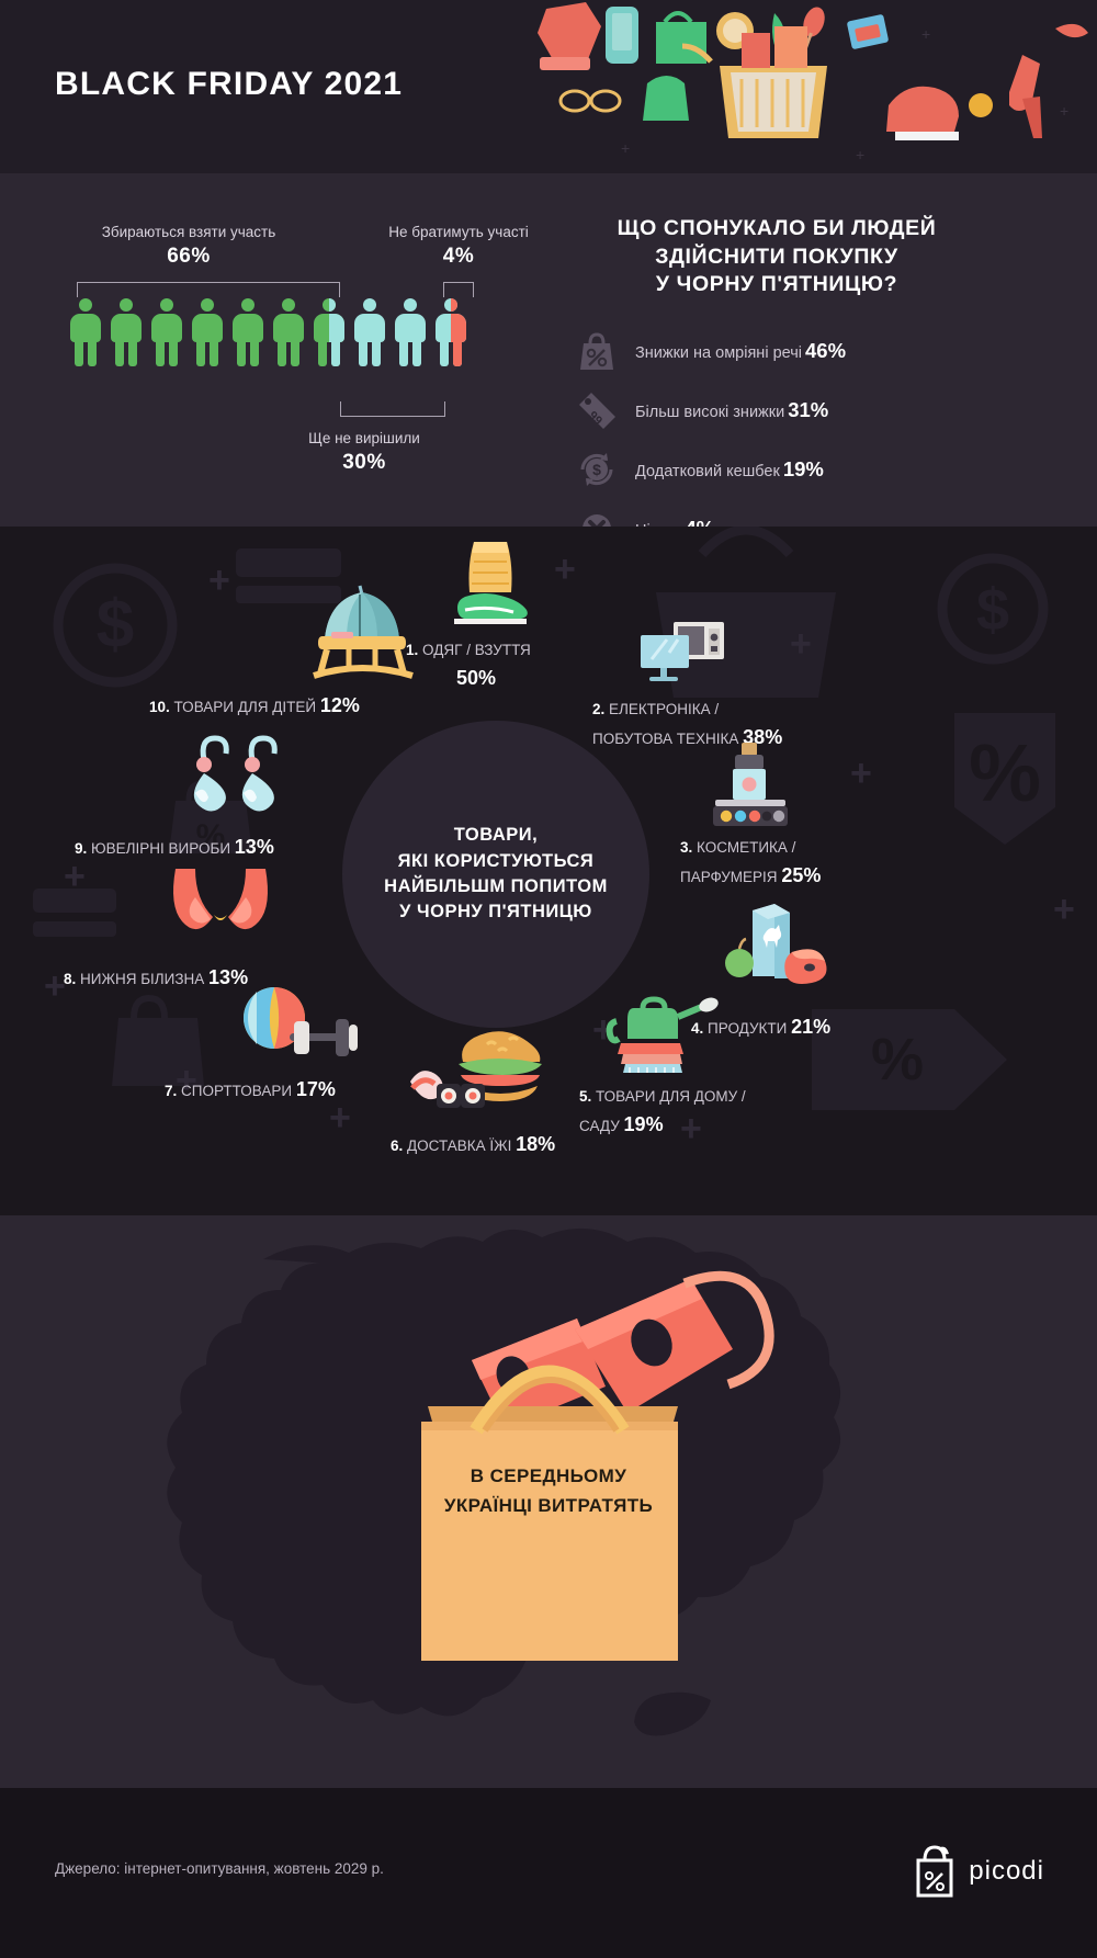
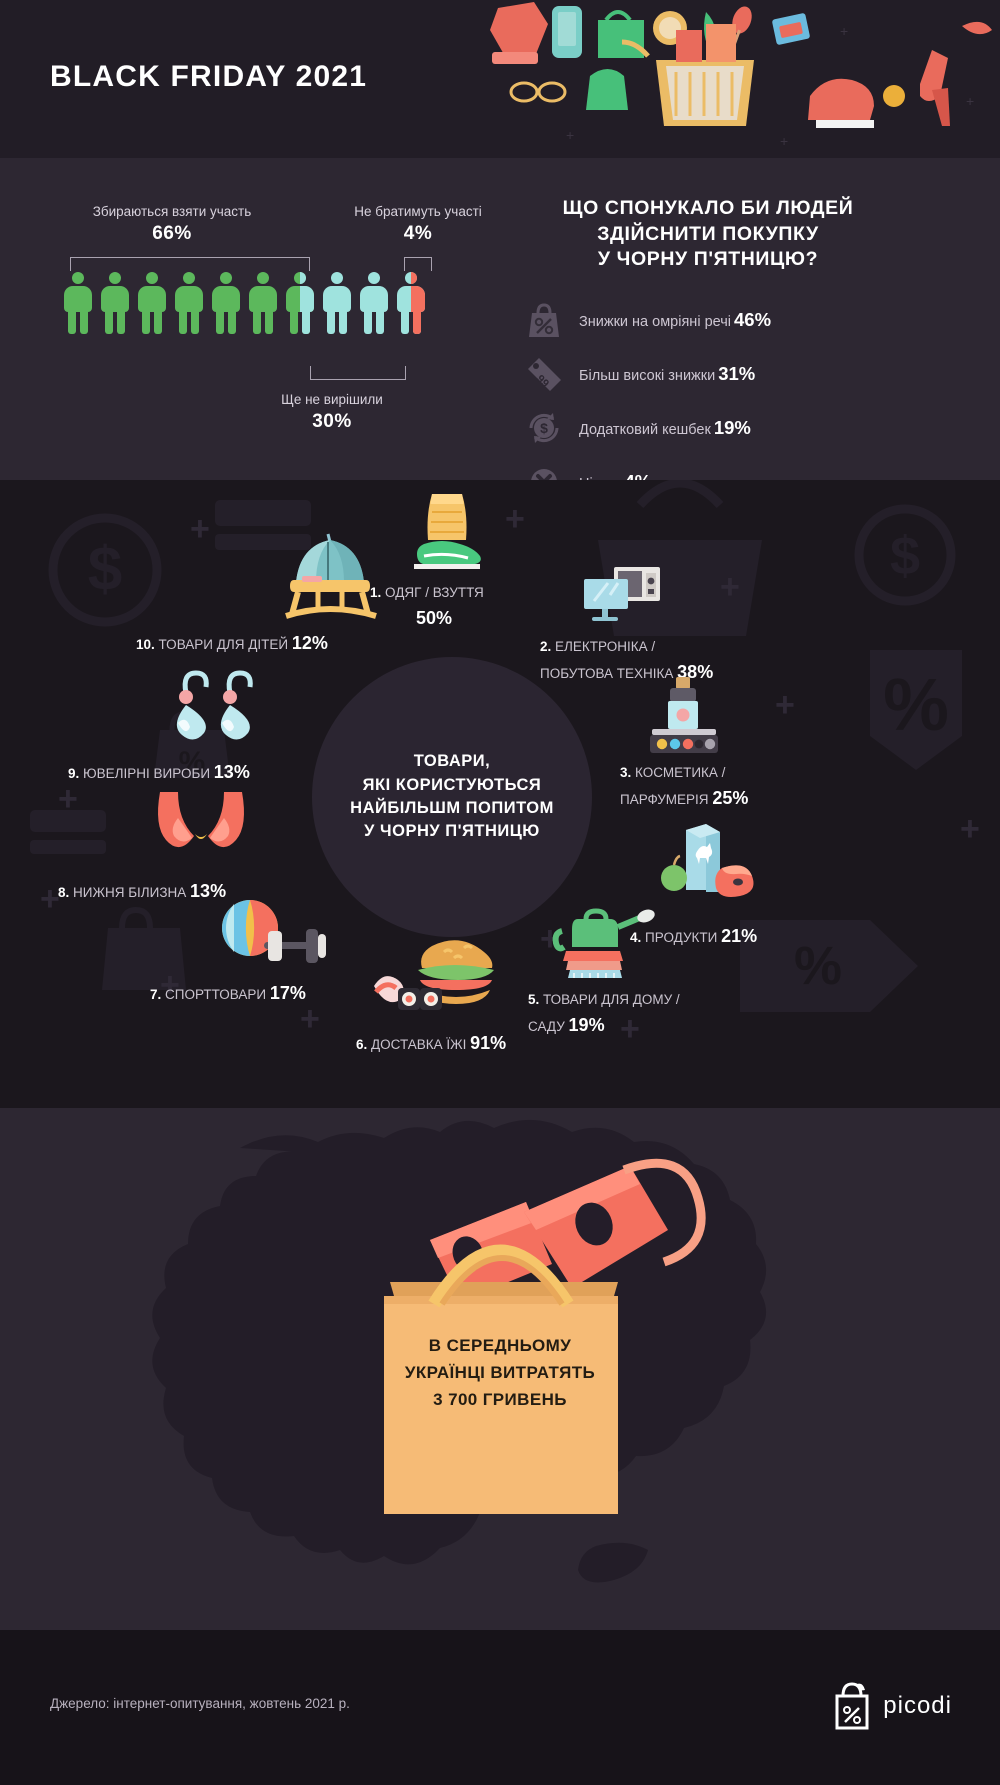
  BLACK FRIDAY 2021
  +
  +
  +
  +
  Збираються взяти участь
  66%
  Не братимуть участі
  4%
  Ще не вирішили
  30%
  ЩО СПОНУКАЛО БИ ЛЮДЕЙ
  ЗДІЙСНИТИ ПОКУПКУ
  У ЧОРНУ П'ЯТНИЦЮ?
  Знижки на омріяні речі 46%
  Більш високі знижки 31%
  $
  Додатковий кешбек 19%
  %
  +
  +
  +
  +
  +
  +
  +
  +
  +
  +
  ТОВАРИ,
  ЯКІ КОРИСТУЮТЬСЯ
  НАЙБІЛЬШМ ПОПИТОМ
  У ЧОРНУ П'ЯТНИЦЮ
  1. ОДЯГ / ВЗУТТЯ
  50%
  2. ЕЛЕКТРОНІКА /
  ПОБУТОВА ТЕХНІКА 38%
  3. КОСМЕТИКА /
  ПАРФУМЕРІЯ 25%
  4. ПРОДУКТИ 21%
  5. ТОВАРИ ДЛЯ ДОМУ /
  САДУ 19%
- 6. ДОСТАВКА ЇЖІ 18%
+ 6. ДОСТАВКА ЇЖІ 91%
  7. СПОРТТОВАРИ 17%
  8. НИЖНЯ БІЛИЗНА 13%
  9. ЮВЕЛІРНІ ВИРОБИ 13%
  10. ТОВАРИ ДЛЯ ДІТЕЙ 12%
  В СЕРЕДНЬОМУ
  УКРАЇНЦІ ВИТРАТЯТЬ
+ 3 700 ГРИВЕНЬ
- Джерело: інтернет-опитування, жовтень 2029 р.
+ Джерело: інтернет-опитування, жовтень 2021 р.
  picodi
